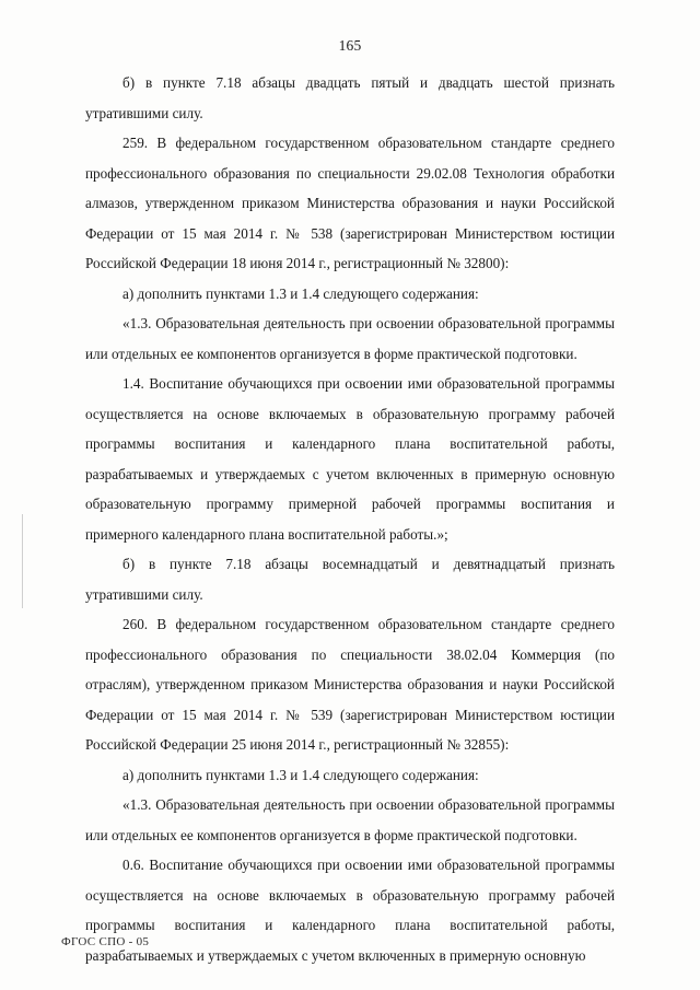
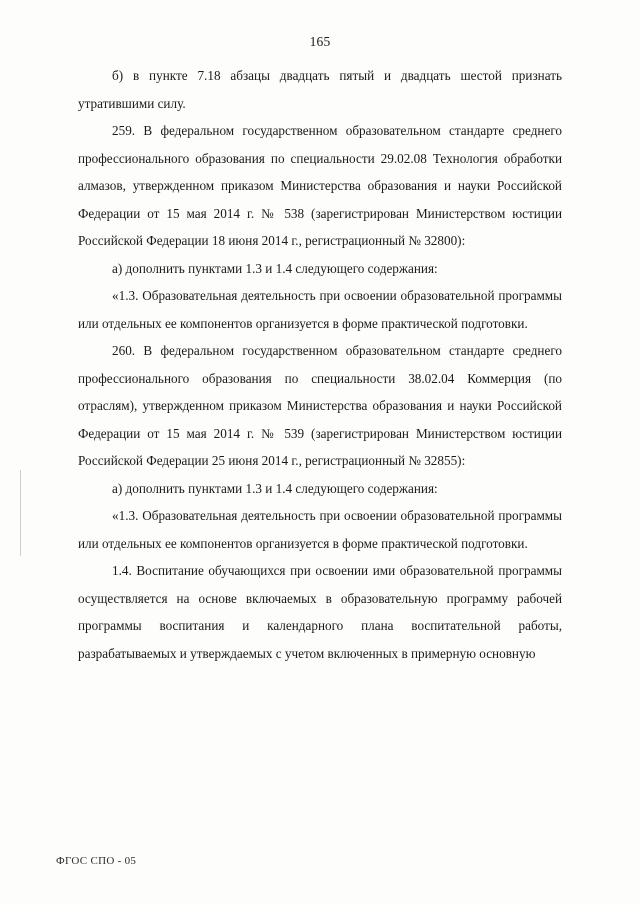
  165
  б) в пункте 7.18 абзацы двадцать пятый и двадцать шестой признать утратившими силу.
  259. В федеральном государственном образовательном стандарте среднего профессионального образования по специальности 29.02.08 Технология обработки алмазов, утвержденном приказом Министерства образования и науки Российской Федерации от 15 мая 2014 г. № 538 (зарегистрирован Министерством юстиции Российской Федерации 18 июня 2014 г., регистрационный № 32800):
  а) дополнить пунктами 1.3 и 1.4 следующего содержания:
  «1.3. Образовательная деятельность при освоении образовательной программы или отдельных ее компонентов организуется в форме практической подготовки.
- 1.4. Воспитание обучающихся при освоении ими образовательной программы осуществляется на основе включаемых в образовательную программу рабочей программы воспитания и календарного плана воспитательной работы, разрабатываемых и утверждаемых с учетом включенных в примерную основную образовательную программу примерной рабочей программы воспитания и примерного календарного плана воспитательной работы.»;
- б) в пункте 7.18 абзацы восемнадцатый и девятнадцатый признать утратившими силу.
  260. В федеральном государственном образовательном стандарте среднего профессионального образования по специальности 38.02.04 Коммерция (по отраслям), утвержденном приказом Министерства образования и науки Российской Федерации от 15 мая 2014 г. № 539 (зарегистрирован Министерством юстиции Российской Федерации 25 июня 2014 г., регистрационный № 32855):
  а) дополнить пунктами 1.3 и 1.4 следующего содержания:
  «1.3. Образовательная деятельность при освоении образовательной программы или отдельных ее компонентов организуется в форме практической подготовки.
- 0.6. Воспитание обучающихся при освоении ими образовательной программы осуществляется на основе включаемых в образовательную программу рабочей программы воспитания и календарного плана воспитательной работы, разрабатываемых и утверждаемых с учетом включенных в примерную основную
+ 1.4. Воспитание обучающихся при освоении ими образовательной программы осуществляется на основе включаемых в образовательную программу рабочей программы воспитания и календарного плана воспитательной работы, разрабатываемых и утверждаемых с учетом включенных в примерную основную
  ФГОС СПО - 05
